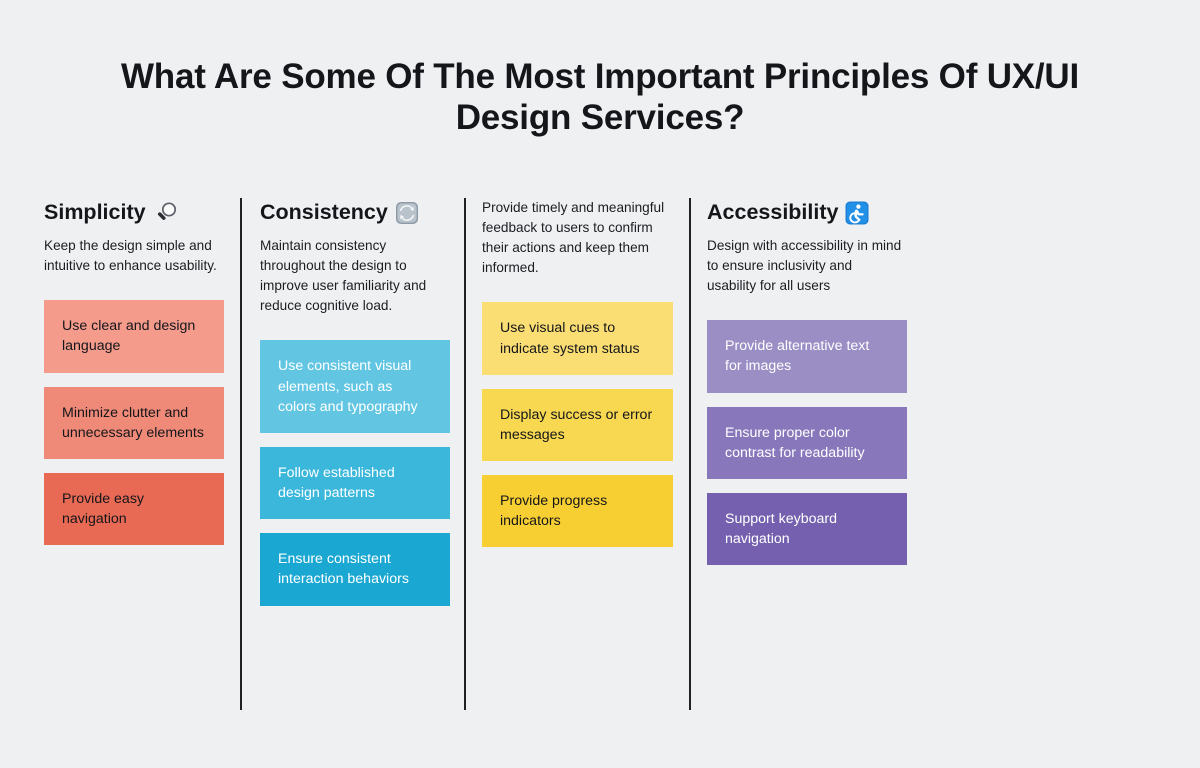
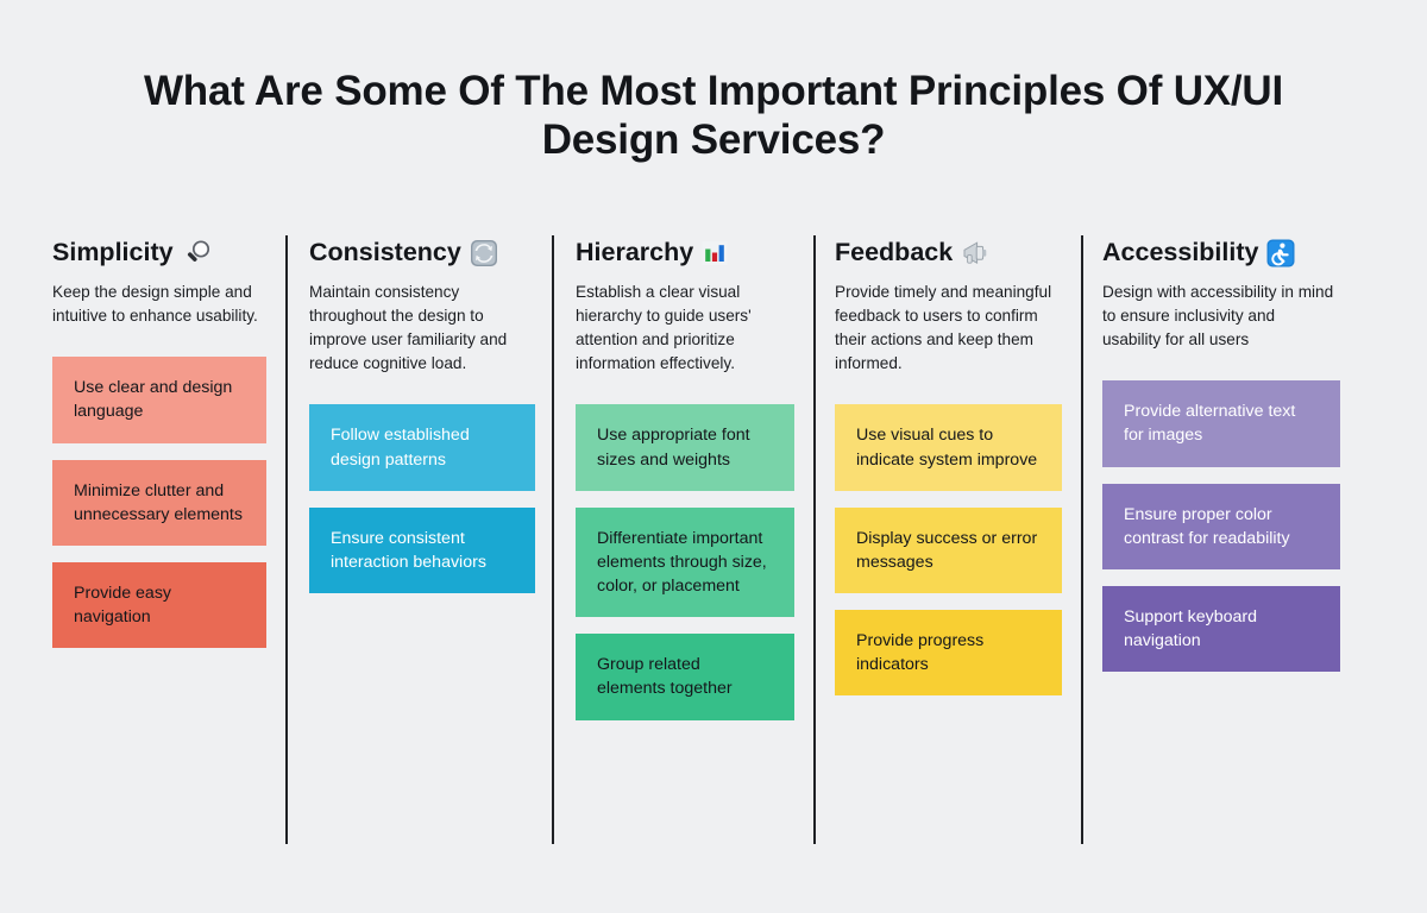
  What Are Some Of The Most Important Principles Of UX/UI Design Services?
  Simplicity
  Keep the design simple and intuitive to enhance usability.
  Use clear and design language
  Minimize clutter and unnecessary elements
  Provide easy navigation
  Consistency
  Maintain consistency throughout the design to improve user familiarity and reduce cognitive load.
- Use consistent visual elements, such as colors and typography
  Follow established design patterns
  Ensure consistent interaction behaviors
+ Hierarchy
+ Establish a clear visual hierarchy to guide users' attention and prioritize information effectively.
+ Use appropriate font sizes and weights
+ Differentiate important elements through size, color, or placement
+ Group related elements together
+ Feedback
  Provide timely and meaningful feedback to users to confirm their actions and keep them informed.
- Use visual cues to indicate system status
+ Use visual cues to indicate system improve
  Display success or error messages
  Provide progress indicators
  Accessibility
  Design with accessibility in mind to ensure inclusivity and usability for all users
  Provide alternative text for images
  Ensure proper color contrast for readability
  Support keyboard navigation
